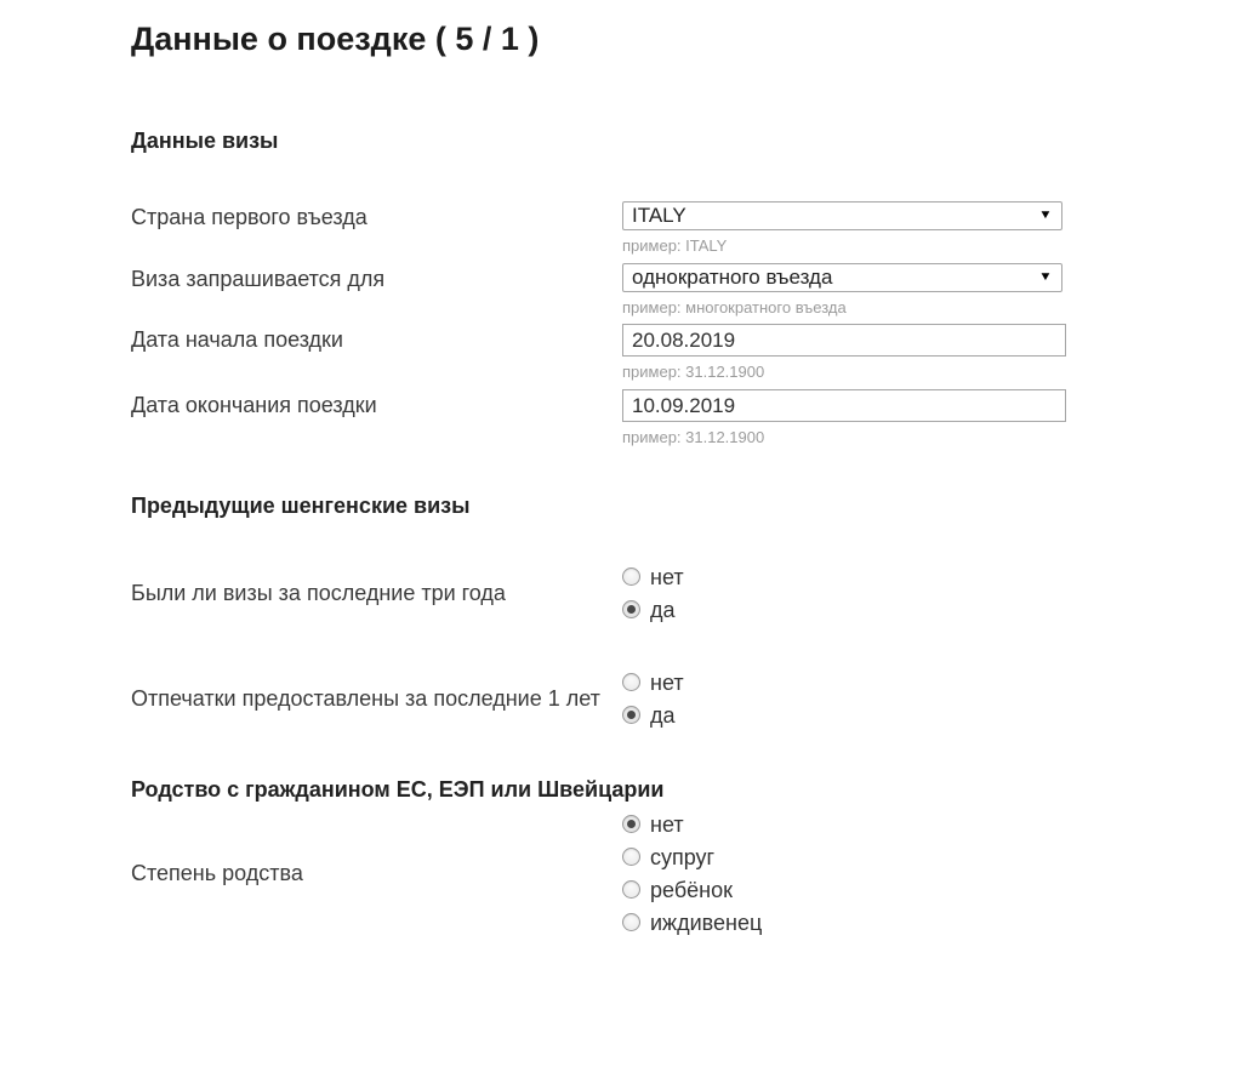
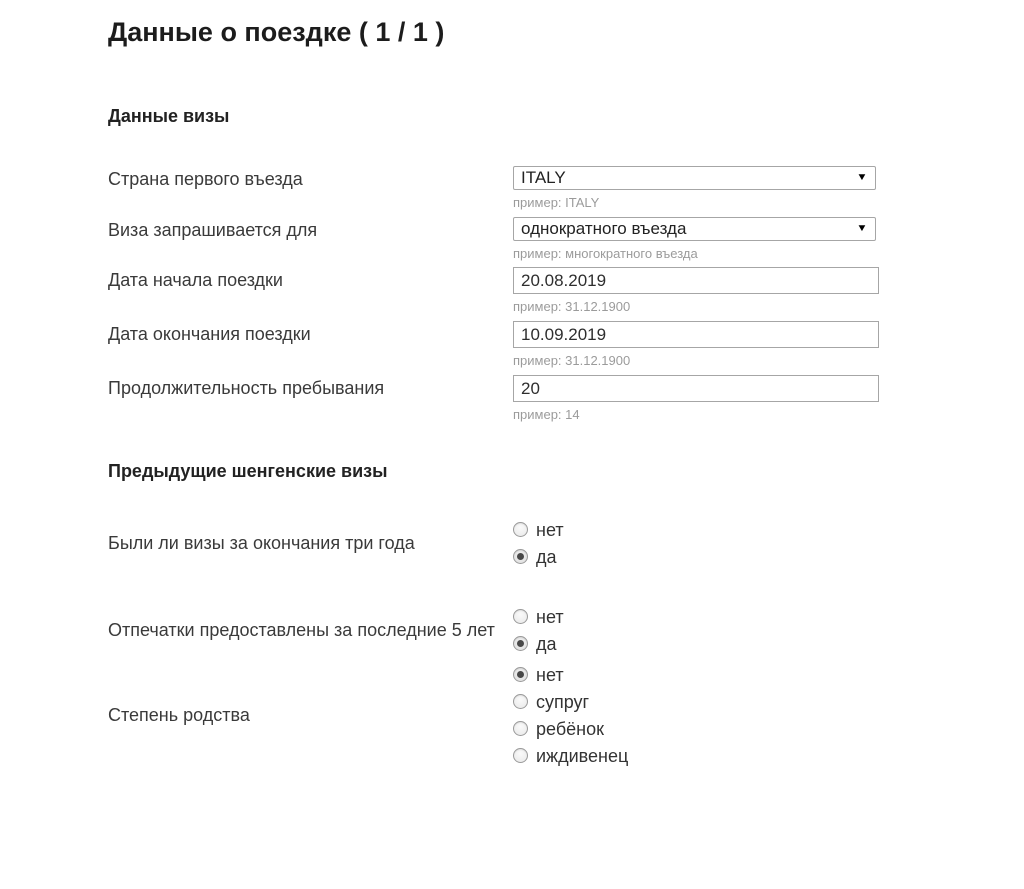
- Данные о поездке ( 5 / 1 )
+ Данные о поездке ( 1 / 1 )
  Данные визы
  Страна первого въезда
  ITALY
  ▼
  пример: ITALY
  Виза запрашивается для
  однократного въезда
  ▼
  пример: многократного въезда
  Дата начала поездки
  20.08.2019
  пример: 31.12.1900
  Дата окончания поездки
  10.09.2019
  пример: 31.12.1900
+ Продолжительность пребывания
+ 20
+ пример: 14
  Предыдущие шенгенские визы
- Были ли визы за последние три года
+ Были ли визы за окончания три года
  нет
  да
- Отпечатки предоставлены за последние 1 лет
+ Отпечатки предоставлены за последние 5 лет
  нет
  да
- Родство с гражданином ЕС, ЕЭП или Швейцарии
  Степень родства
  нет
  супруг
  ребёнок
  иждивенец
